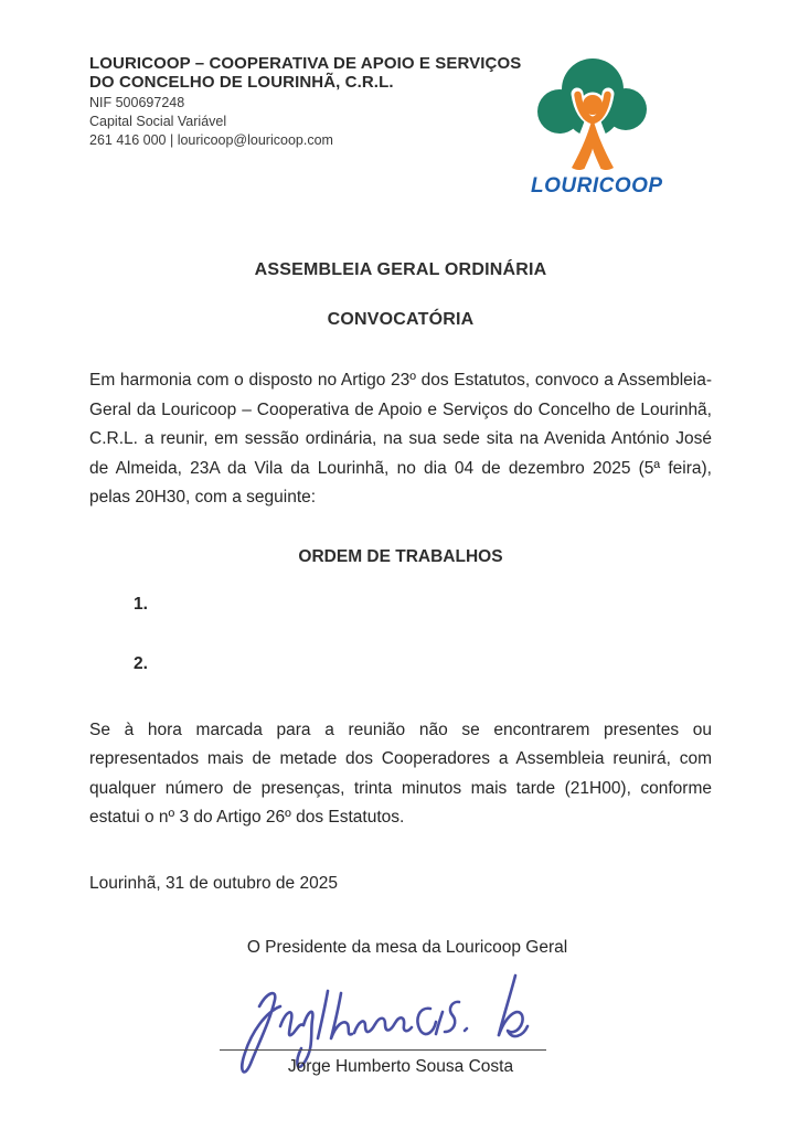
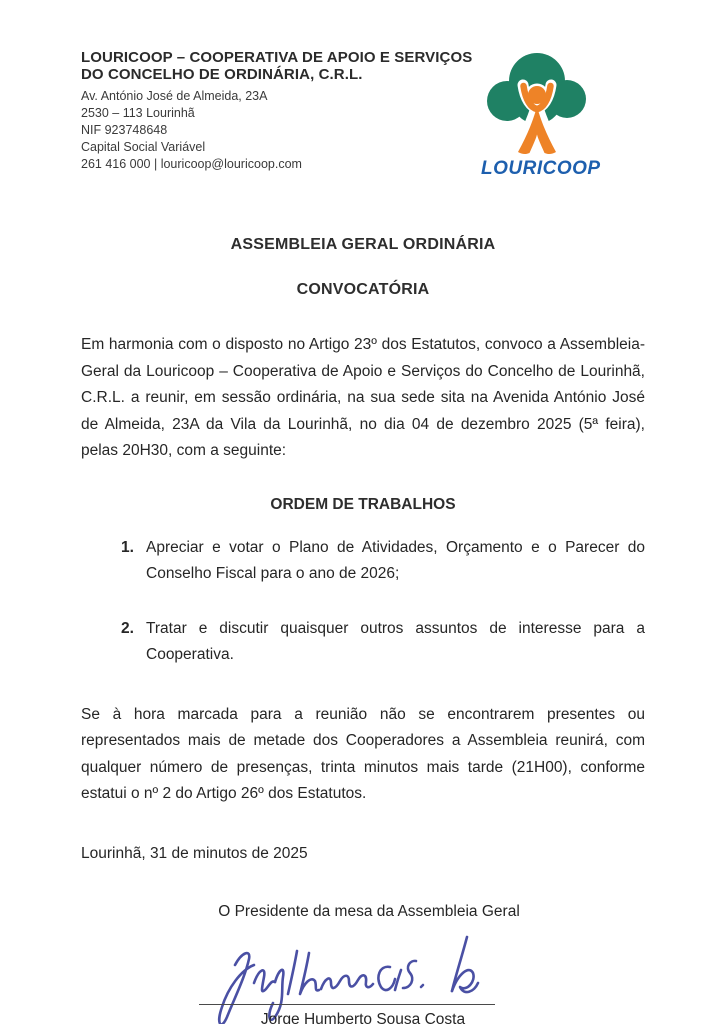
  LOURICOOP – COOPERATIVA DE APOIO E SERVIÇOS
- DO CONCELHO DE LOURINHÃ, C.R.L.
+ DO CONCELHO DE ORDINÁRIA, C.R.L.
+ Av. António José de Almeida, 23A
+ 2530 – 113 Lourinhã
- NIF 500697248
+ NIF 923748648
  Capital Social Variável
  261 416 000 | louricoop@louricoop.com
  LOURICOOP
  ASSEMBLEIA GERAL ORDINÁRIA
  CONVOCATÓRIA
  Em harmonia com o disposto no Artigo 23º dos Estatutos, convoco a Assembleia-Geral da Louricoop – Cooperativa de Apoio e Serviços do Concelho de Lourinhã, C.R.L. a reunir, em sessão ordinária, na sua sede sita na Avenida António José de Almeida, 23A da Vila da Lourinhã, no dia 04 de dezembro 2025 (5ª feira), pelas 20H30, com a seguinte:
  ORDEM DE TRABALHOS
  1.
+ Apreciar e votar o Plano de Atividades, Orçamento e o Parecer do Conselho Fiscal para o ano de 2026;
  2.
+ Tratar e discutir quaisquer outros assuntos de interesse para a Cooperativa.
- Se à hora marcada para a reunião não se encontrarem presentes ou representados mais de metade dos Cooperadores a Assembleia reunirá, com qualquer número de presenças, trinta minutos mais tarde (21H00), conforme estatui o nº 3 do Artigo 26º dos Estatutos.
+ Se à hora marcada para a reunião não se encontrarem presentes ou representados mais de metade dos Cooperadores a Assembleia reunirá, com qualquer número de presenças, trinta minutos mais tarde (21H00), conforme estatui o nº 2 do Artigo 26º dos Estatutos.
- Lourinhã, 31 de outubro de 2025
+ Lourinhã, 31 de minutos de 2025
- O Presidente da mesa da Louricoop Geral
+ O Presidente da mesa da Assembleia Geral
  Jorge Humberto Sousa Costa
